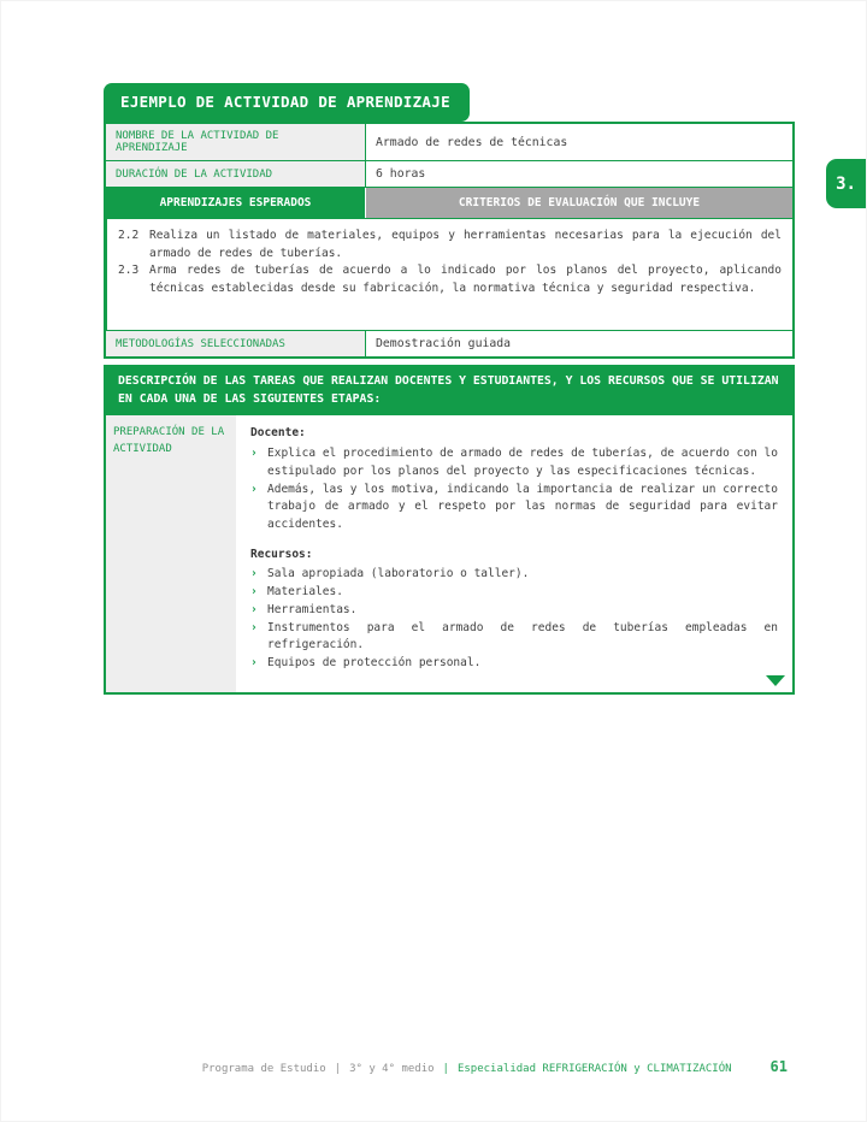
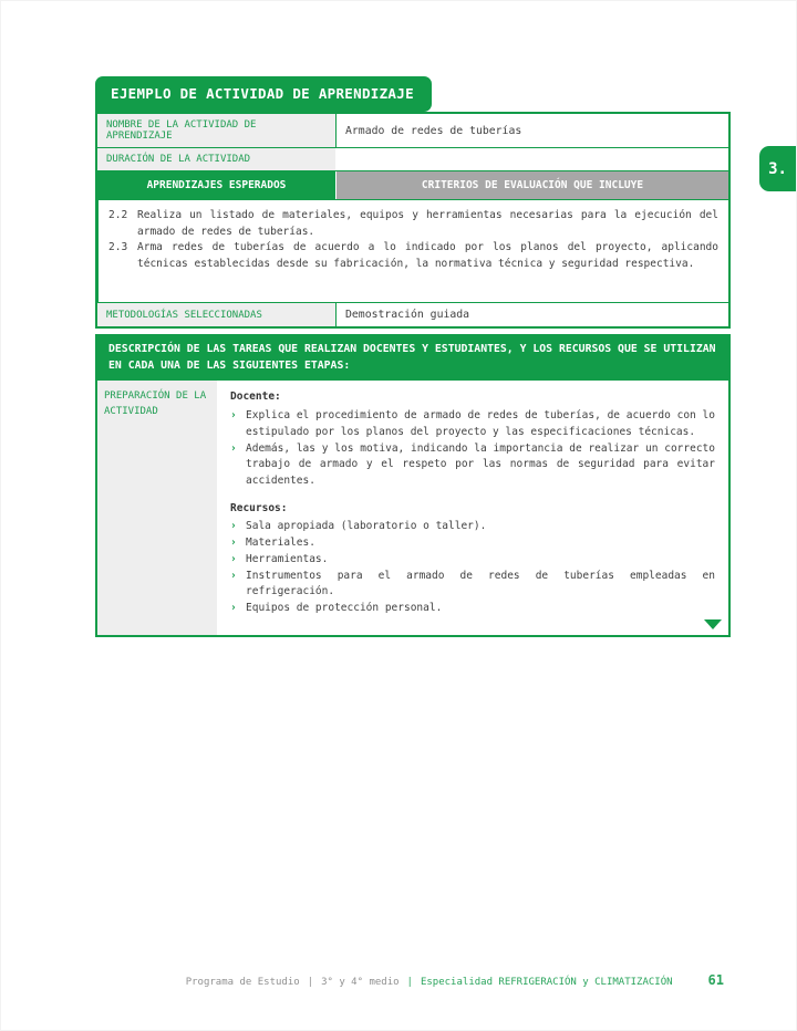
  3.
  EJEMPLO DE ACTIVIDAD DE APRENDIZAJE
  NOMBRE DE LA ACTIVIDAD DE APRENDIZAJE
- Armado de redes de técnicas
+ Armado de redes de tuberías
  DURACIÓN DE LA ACTIVIDAD
- 6 horas
  APRENDIZAJES ESPERADOS
  CRITERIOS DE EVALUACIÓN QUE INCLUYE
  2.2
  Realiza un listado de materiales, equipos y herramientas necesarias para la ejecución del armado de redes de tuberías.
  2.3
  Arma redes de tuberías de acuerdo a lo indicado por los planos del proyecto, aplicando técnicas establecidas desde su fabricación, la normativa técnica y seguridad respectiva.
  METODOLOGÍAS SELECCIONADAS
  Demostración guiada
  DESCRIPCIÓN DE LAS TAREAS QUE REALIZAN DOCENTES Y ESTUDIANTES, Y LOS RECURSOS QUE SE UTILIZAN EN CADA UNA DE LAS SIGUIENTES ETAPAS:
  PREPARACIÓN DE LA ACTIVIDAD
  Docente:
  ›
  Explica el procedimiento de armado de redes de tuberías, de acuerdo con lo estipulado por los planos del proyecto y las especificaciones técnicas.
  ›
  Además, las y los motiva, indicando la importancia de realizar un correcto trabajo de armado y el respeto por las normas de seguridad para evitar accidentes.
  Recursos:
  ›
  Sala apropiada (laboratorio o taller).
  ›
  Materiales.
  ›
  Herramientas.
  ›
  Instrumentos para el armado de redes de tuberías empleadas en refrigeración.
  ›
  Equipos de protección personal.
  Programa de Estudio
  |
  3° y 4° medio
  |
  Especialidad REFRIGERACIÓN y CLIMATIZACIÓN
  61
